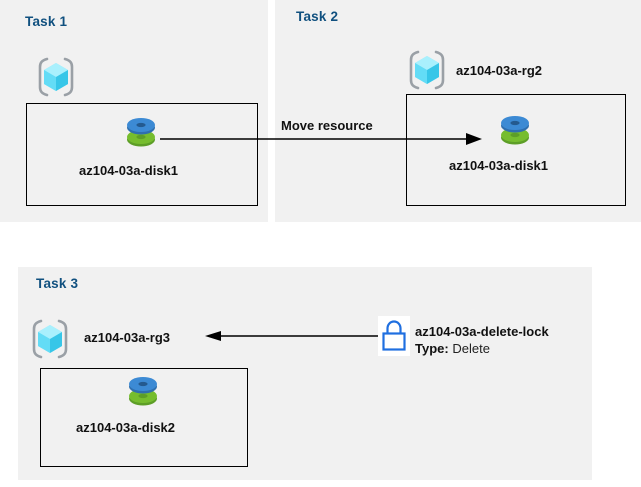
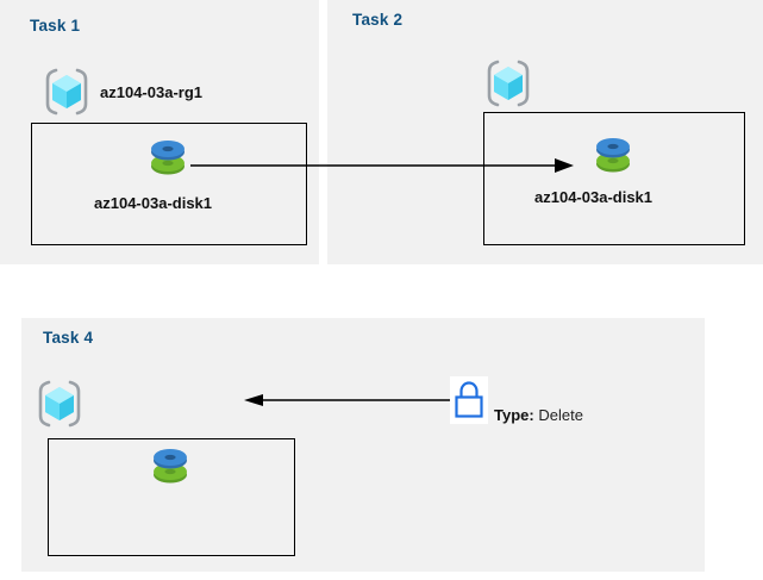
  Task 1
+ az104-03a-rg1
  az104-03a-disk1
  Task 2
- az104-03a-rg2
  az104-03a-disk1
- Move resource
- Task 3
+ Task 4
- az104-03a-rg3
- az104-03a-disk2
- az104-03a-delete-lock
  Type: Delete
